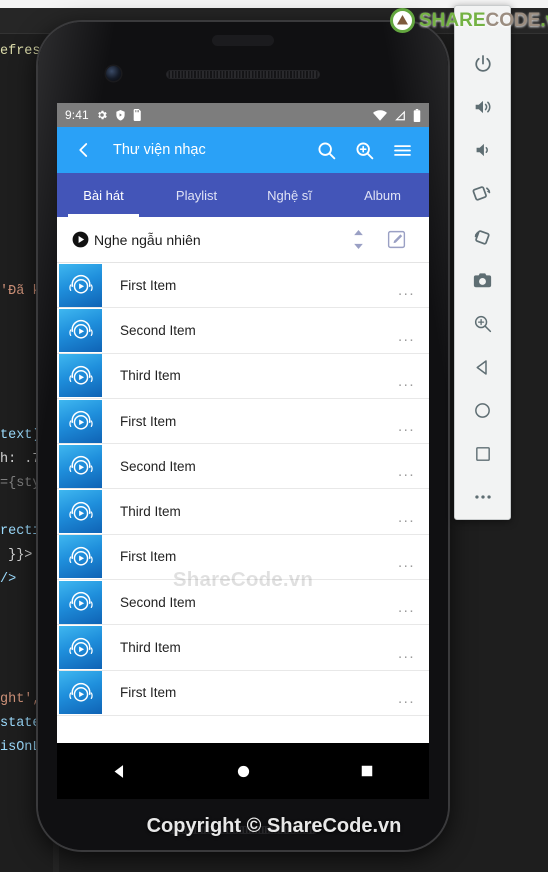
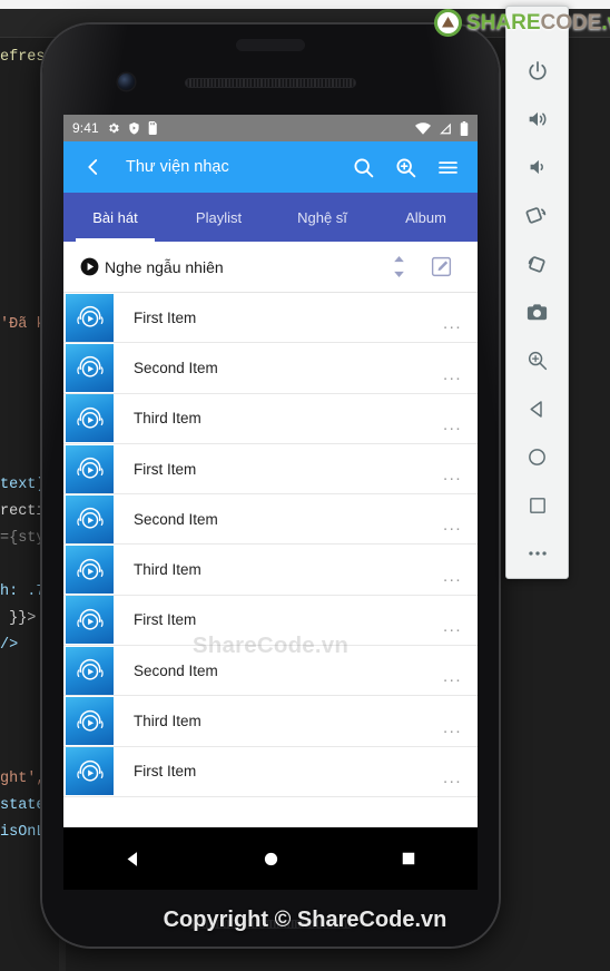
  efres
  'Đã k
  text)
- h: .7
+ recti
  ={sty
- recti
+ h: .7
  }}>
  />
  ght',
  state
  9:41
  Thư viện nhạc
  Bài hát
  Playlist
  Nghệ sĩ
  Album
  Nghe ngẫu nhiên
  First Item
  ...
  Second Item
  ...
  Third Item
  ...
  First Item
  ...
  Second Item
  ...
  Third Item
  ...
  First Item
  ...
  Second Item
  ...
  Third Item
  ...
  First Item
  ...
  ShareCode.vn
  SHARECODE.
  Copyright © ShareCode.vn
